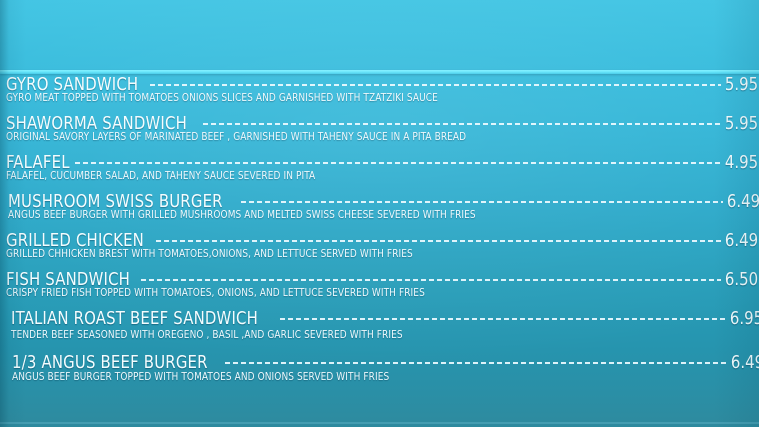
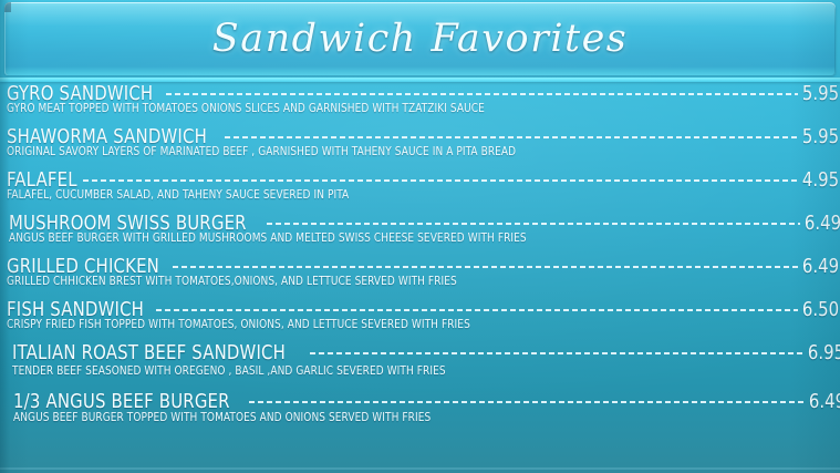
+ Sandwich Favorites
